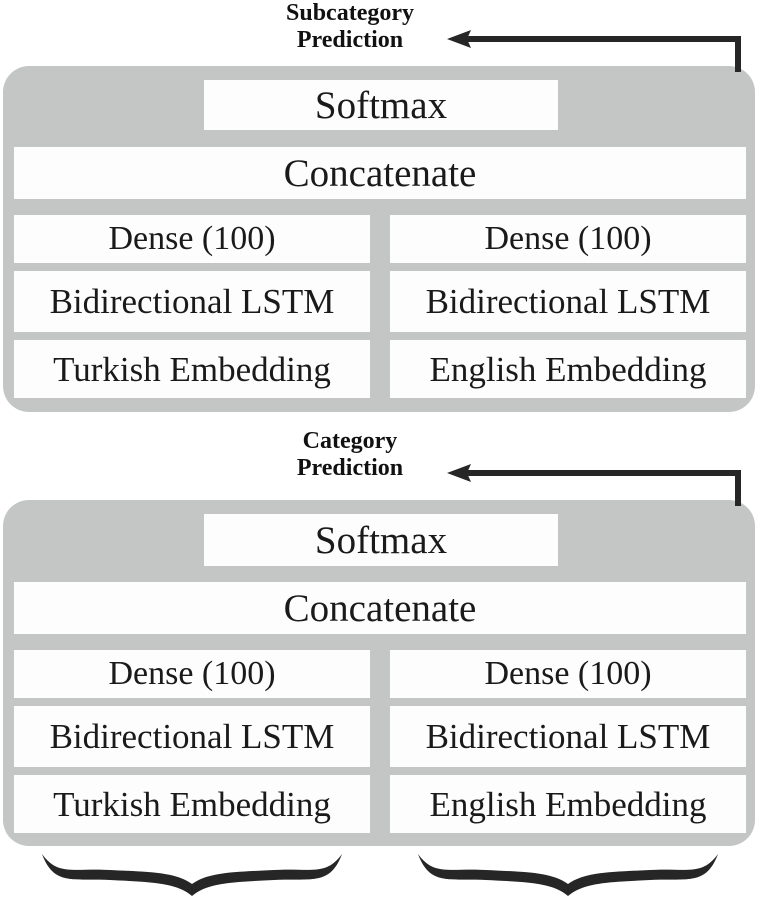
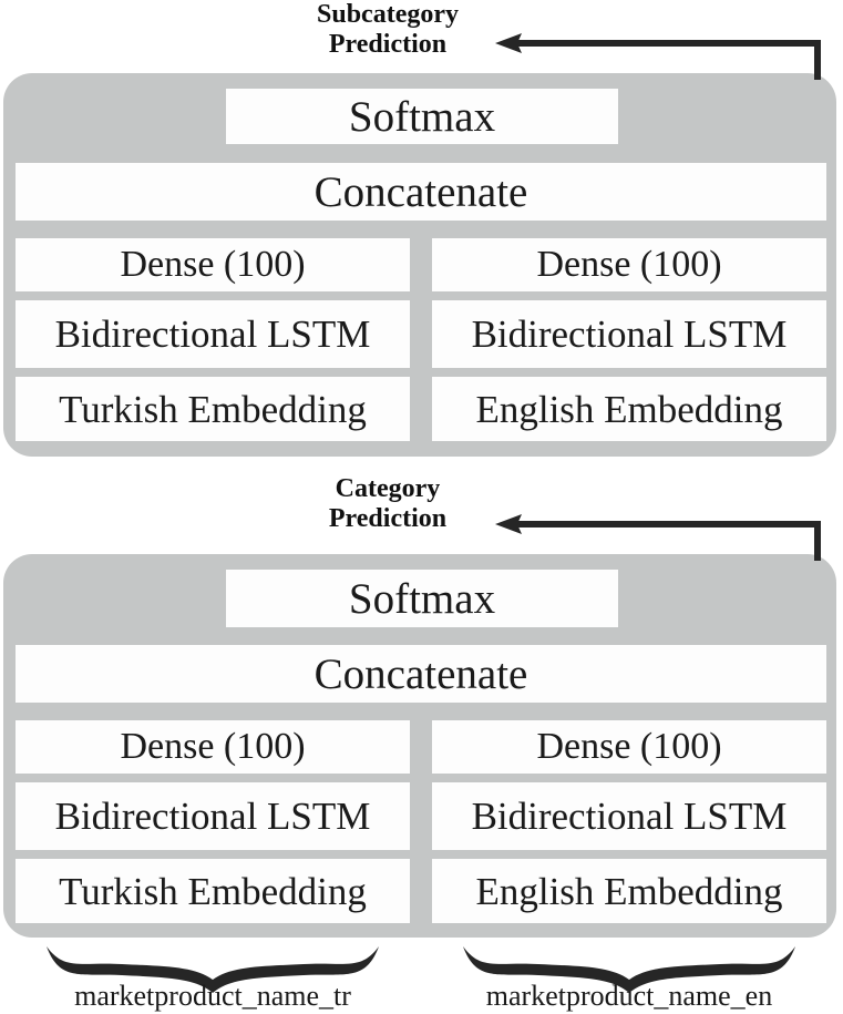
  Subcategory
  Prediction
  Softmax
  Concatenate
  Dense (100)
  Dense (100)
  Bidirectional LSTM
  Bidirectional LSTM
  Turkish Embedding
  English Embedding
  Category
  Prediction
  Softmax
  Concatenate
  Dense (100)
  Dense (100)
  Bidirectional LSTM
  Bidirectional LSTM
  Turkish Embedding
  English Embedding
+ marketproduct_name_tr
+ marketproduct_name_en
